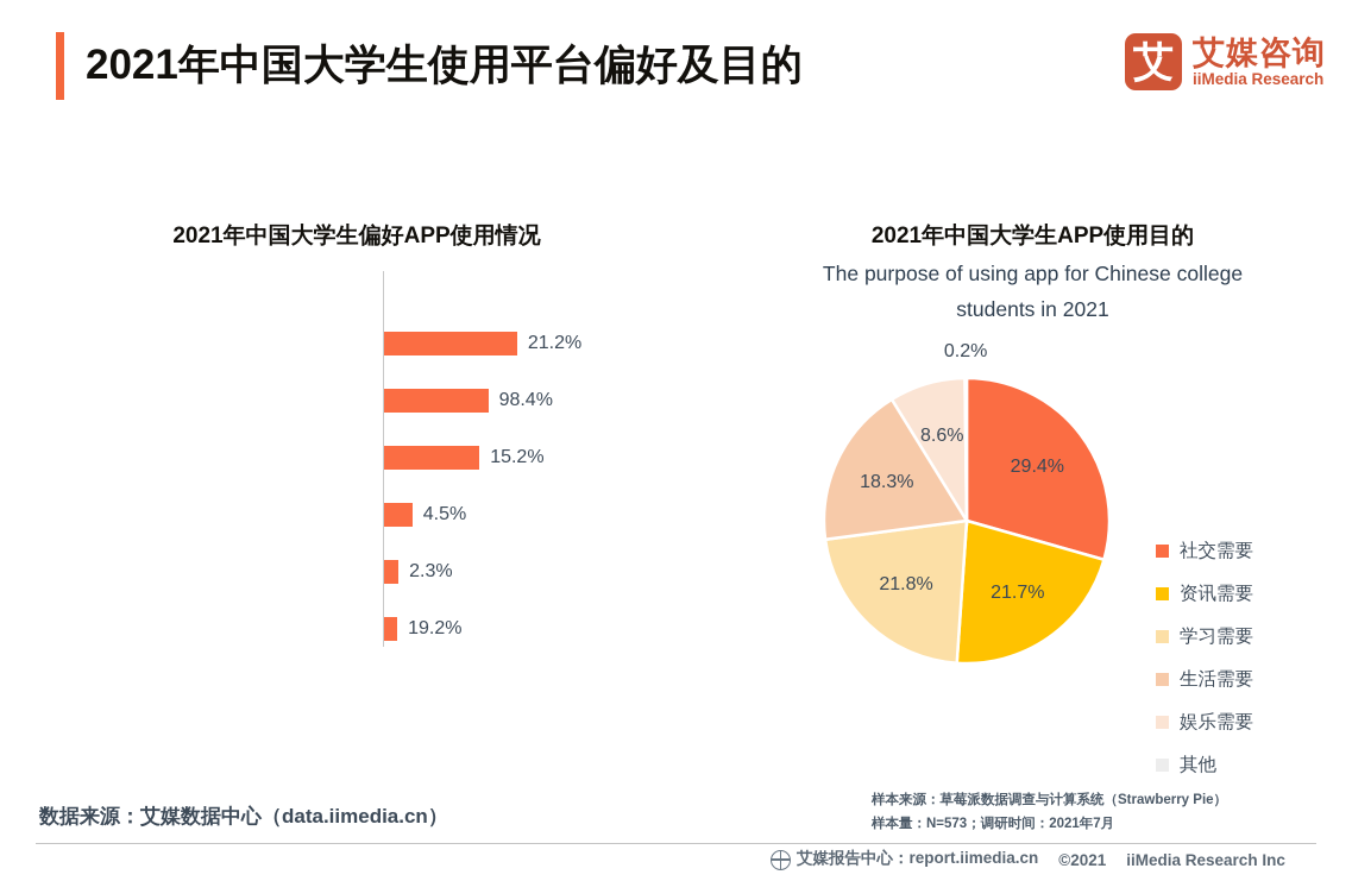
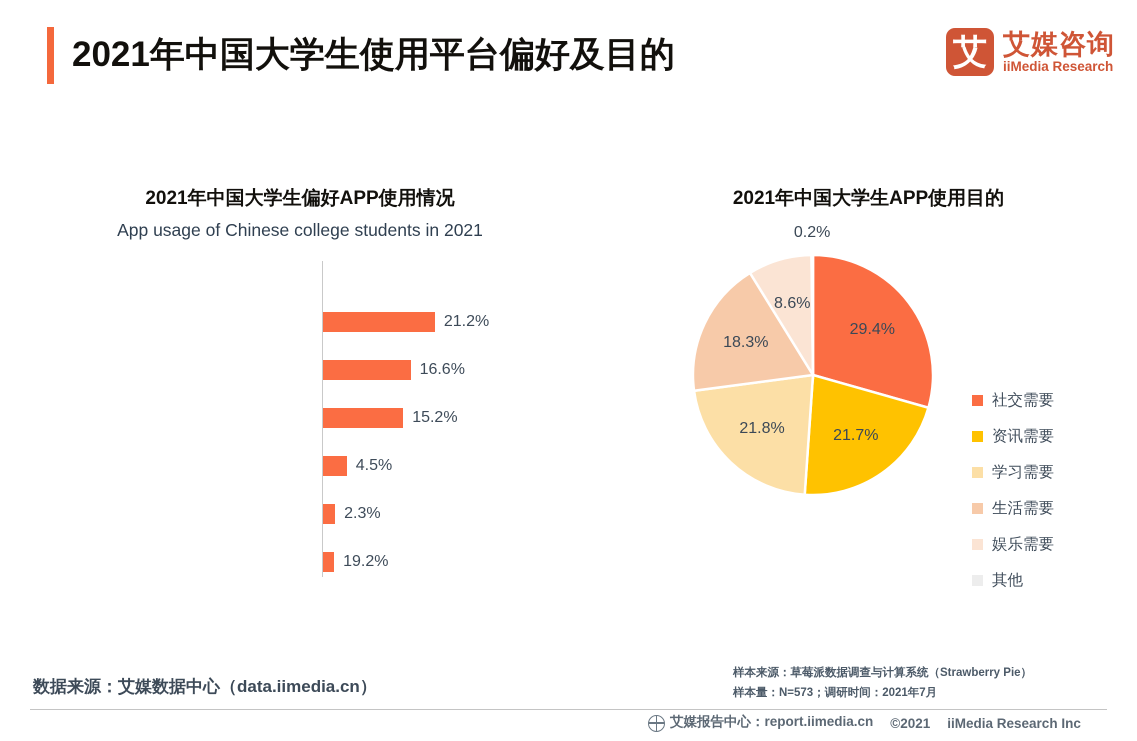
  2021年中国大学生使用平台偏好及目的
  艾
  艾媒咨询
  iiMedia Research
  2021年中国大学生偏好APP使用情况
+ App usage of Chinese college students in 2021
  21.2%
- 98.4%
+ 16.6%
  15.2%
  4.5%
  2.3%
  19.2%
  2021年中国大学生APP使用目的
- The purpose of using app for Chinese college students in 2021
  29.4%
  21.7%
  21.8%
  18.3%
  8.6%
  0.2%
  社交需要
  资讯需要
  学习需要
  生活需要
  娱乐需要
  其他
  数据来源：艾媒数据中心（data.iimedia.cn）
  样本来源：草莓派数据调查与计算系统（Strawberry Pie）
  样本量：N=573；调研时间：2021年7月
  艾媒报告中心：report.iimedia.cn
  ©2021
  iiMedia Research Inc
